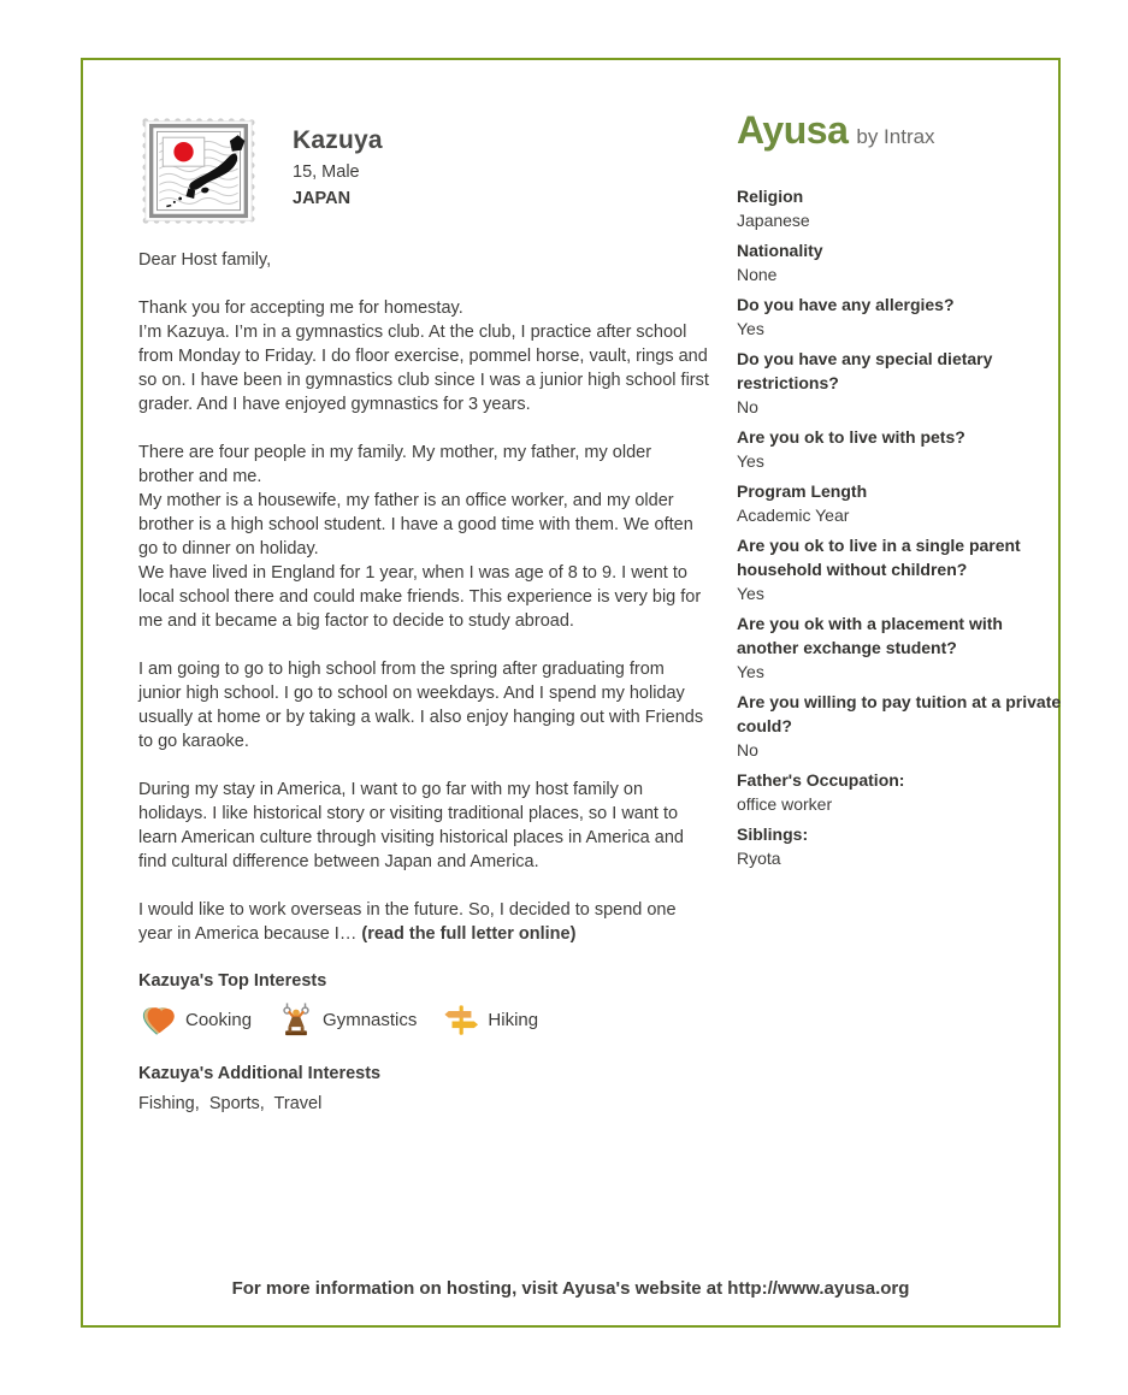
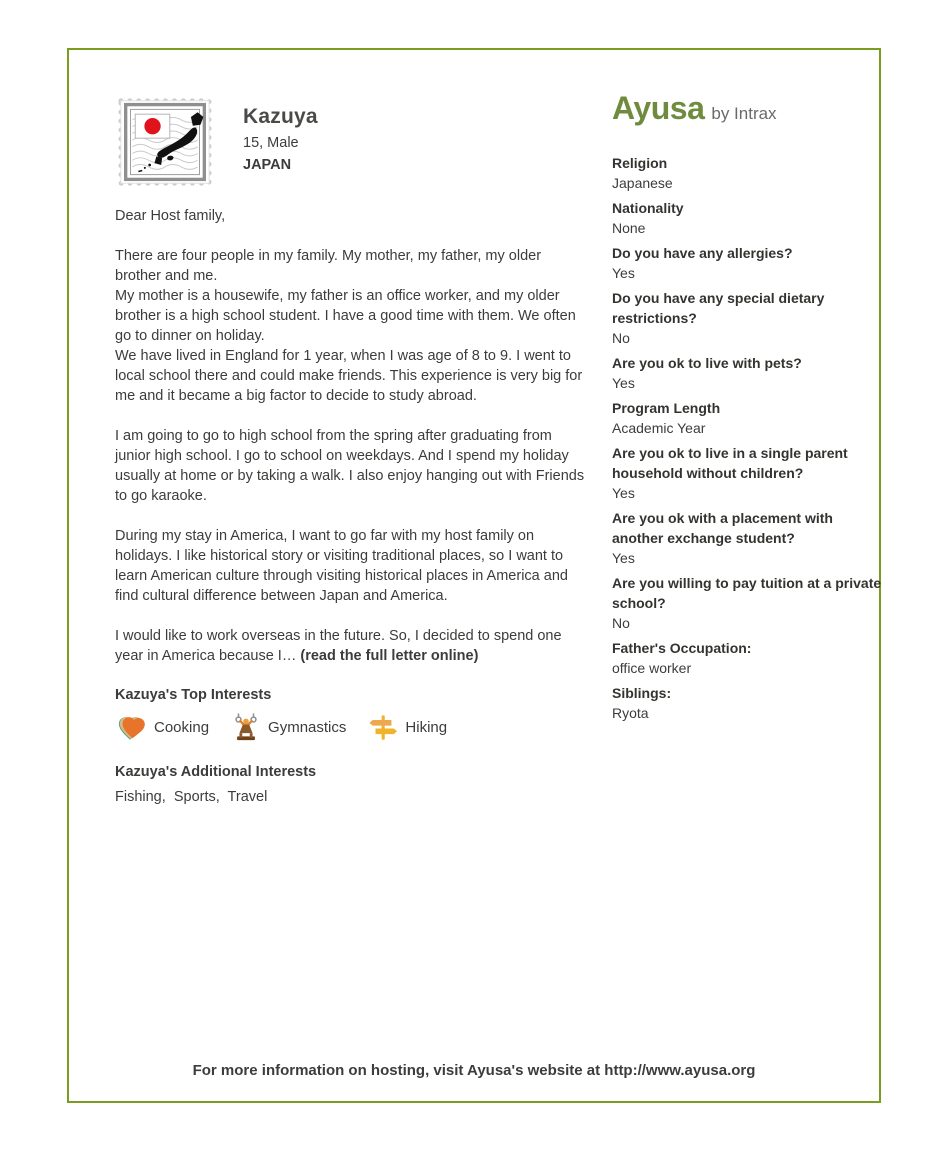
  Kazuya
  15, Male
  JAPAN
  Dear Host family,
- Thank you for accepting me for homestay.
- I’m Kazuya. I’m in a gymnastics club. At the club, I practice after school from Monday to Friday. I do floor exercise, pommel horse, vault, rings and so on. I have been in gymnastics club since I was a junior high school first grader. And I have enjoyed gymnastics for 3 years.
  There are four people in my family. My mother, my father, my older brother and me.
  My mother is a housewife, my father is an office worker, and my older brother is a high school student. I have a good time with them. We often go to dinner on holiday.
  We have lived in England for 1 year, when I was age of 8 to 9. I went to local school there and could make friends. This experience is very big for me and it became a big factor to decide to study abroad.
  I am going to go to high school from the spring after graduating from junior high school. I go to school on weekdays. And I spend my holiday usually at home or by taking a walk. I also enjoy hanging out with Friends to go karaoke.
  During my stay in America, I want to go far with my host family on holidays. I like historical story or visiting traditional places, so I want to learn American culture through visiting historical places in America and find cultural difference between Japan and America.
  I would like to work overseas in the future. So, I decided to spend one year in America because I… (read the full letter online)
  Kazuya's Top Interests
  Cooking
  Gymnastics
  Hiking
  Kazuya's Additional Interests
  Fishing, Sports, Travel
  Ayusa
  by Intrax
  Religion
  Japanese
  Nationality
  None
  Do you have any allergies?
  Yes
  Do you have any special dietary restrictions?
  No
  Are you ok to live with pets?
  Yes
  Program Length
  Academic Year
  Are you ok to live in a single parent household without children?
  Yes
  Are you ok with a placement with another exchange student?
  Yes
- Are you willing to pay tuition at a private could?
+ Are you willing to pay tuition at a private school?
  No
  Father's Occupation:
  office worker
  Siblings:
  Ryota
  For more information on hosting, visit Ayusa's website at http://www.ayusa.org
